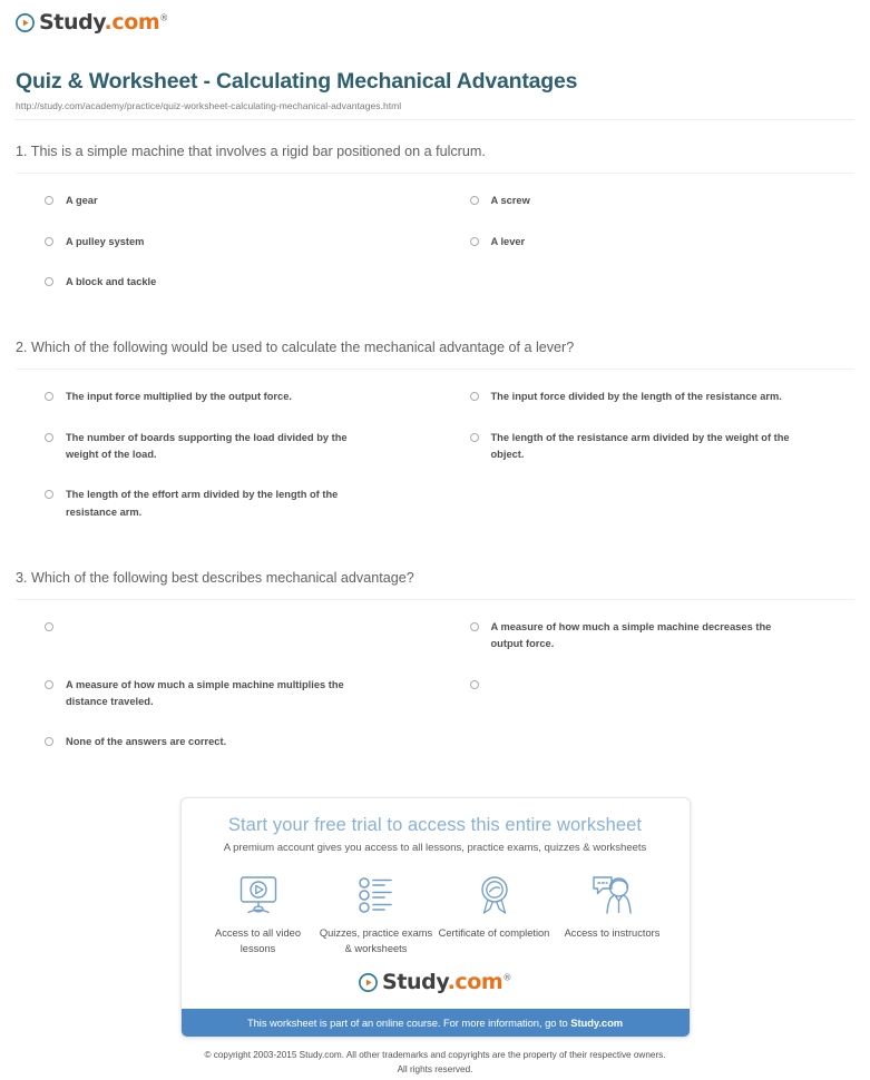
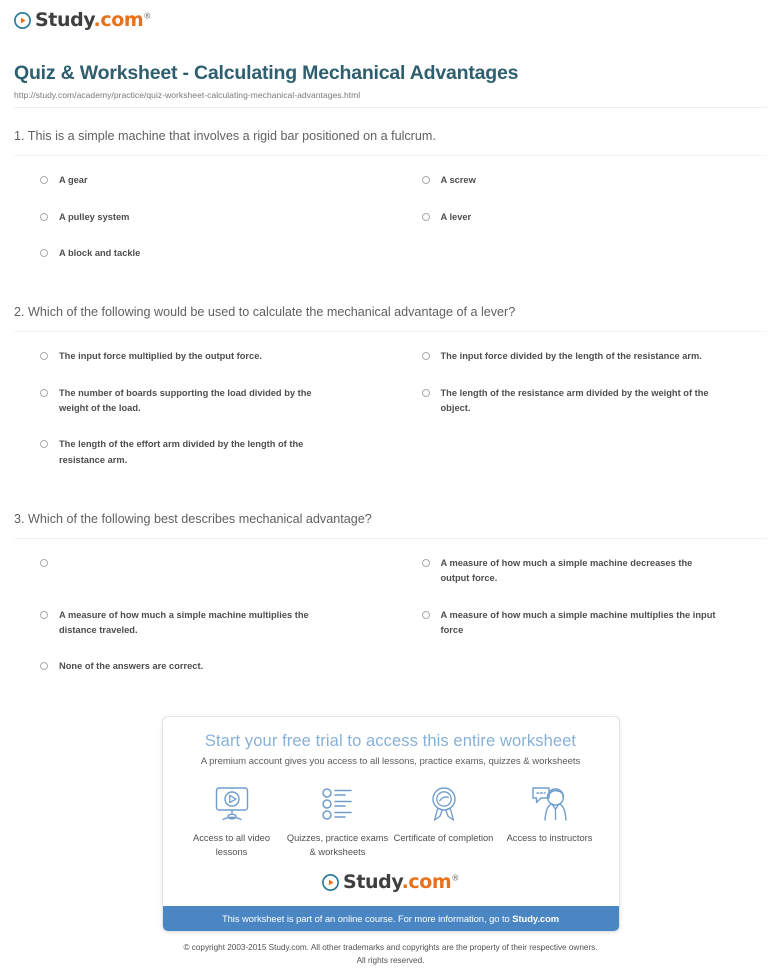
  Study.com®
  Quiz & Worksheet - Calculating Mechanical Advantages
  http://study.com/academy/practice/quiz-worksheet-calculating-mechanical-advantages.html
  1. This is a simple machine that involves a rigid bar positioned on a fulcrum.
  A gear
  A screw
  A pulley system
  A lever
  A block and tackle
  2. Which of the following would be used to calculate the mechanical advantage of a lever?
  The input force multiplied by the output force.
  The input force divided by the length of the resistance arm.
  The number of boards supporting the load divided by the weight of the load.
  The length of the resistance arm divided by the weight of the object.
  The length of the effort arm divided by the length of the resistance arm.
  3. Which of the following best describes mechanical advantage?
  A measure of how much a simple machine decreases the output force.
  A measure of how much a simple machine multiplies the distance traveled.
+ A measure of how much a simple machine multiplies the input force
  None of the answers are correct.
  Start your free trial to access this entire worksheet
  A premium account gives you access to all lessons, practice exams, quizzes & worksheets
  Access to all video lessons
  Quizzes, practice exams & worksheets
  Certificate of completion
  Access to instructors
  Study.com®
  This worksheet is part of an online course. For more information, go to Study.com
  © copyright 2003-2015 Study.com. All other trademarks and copyrights are the property of their respective owners.
  All rights reserved.
